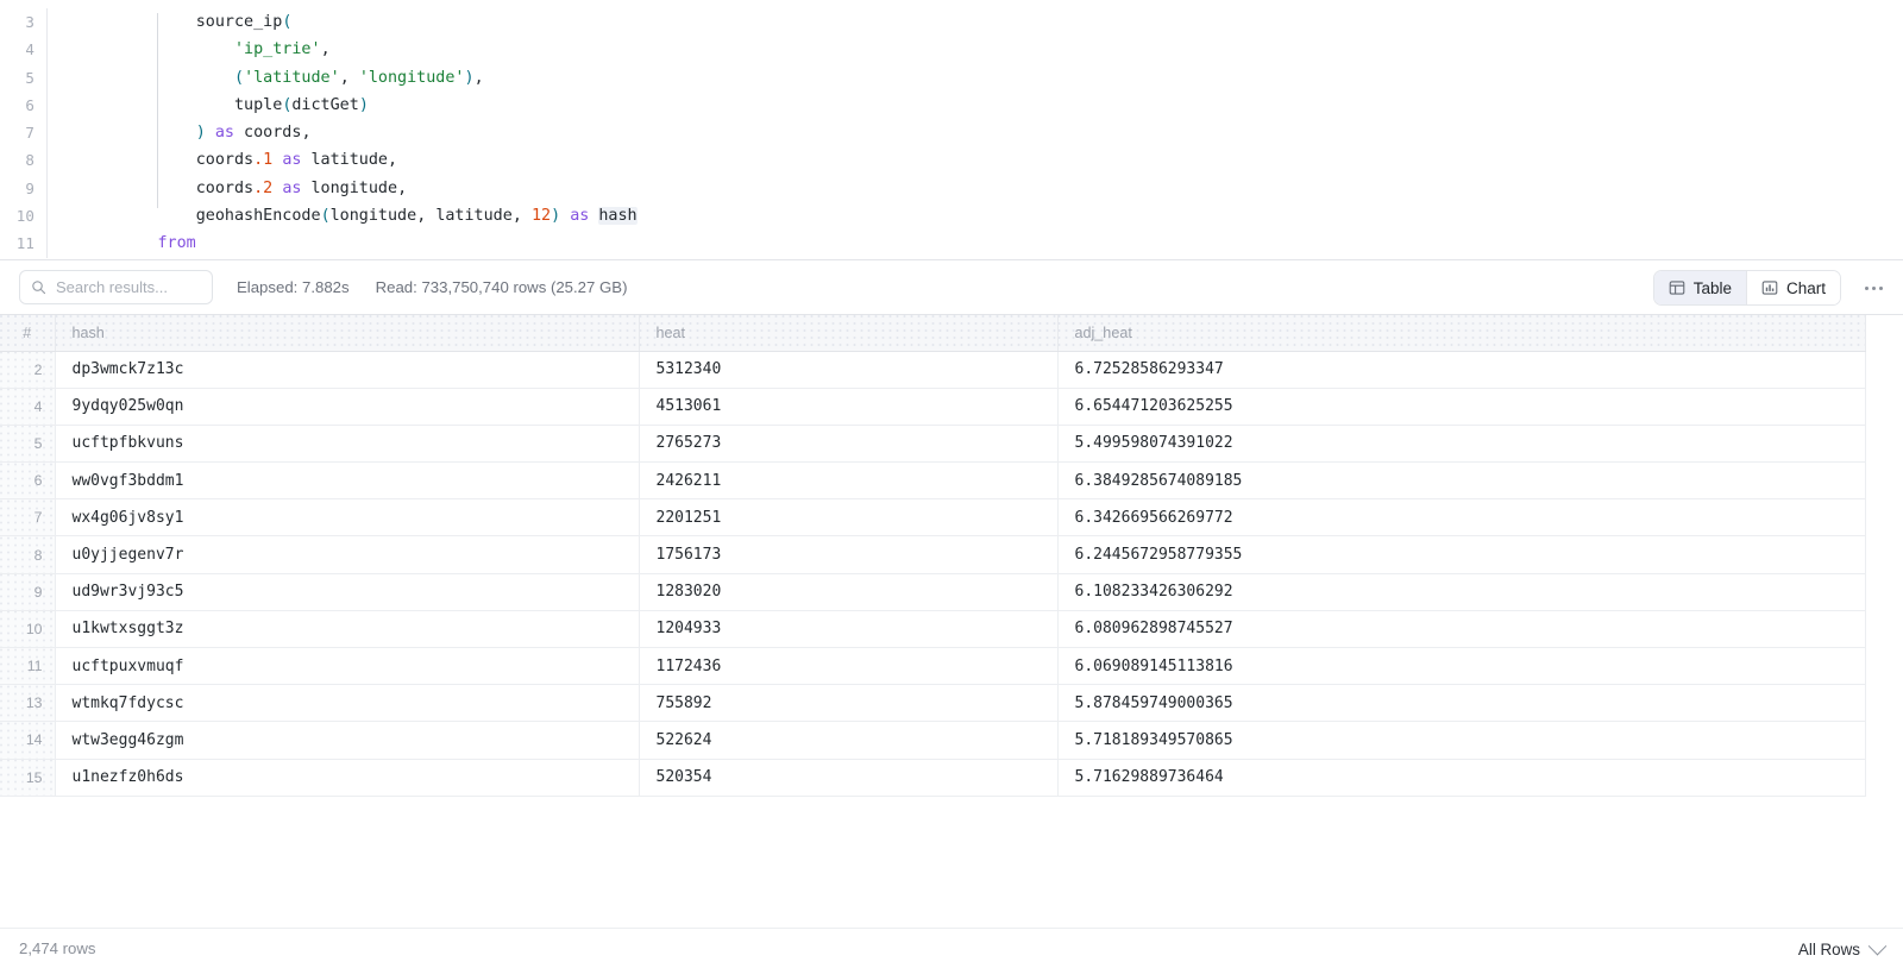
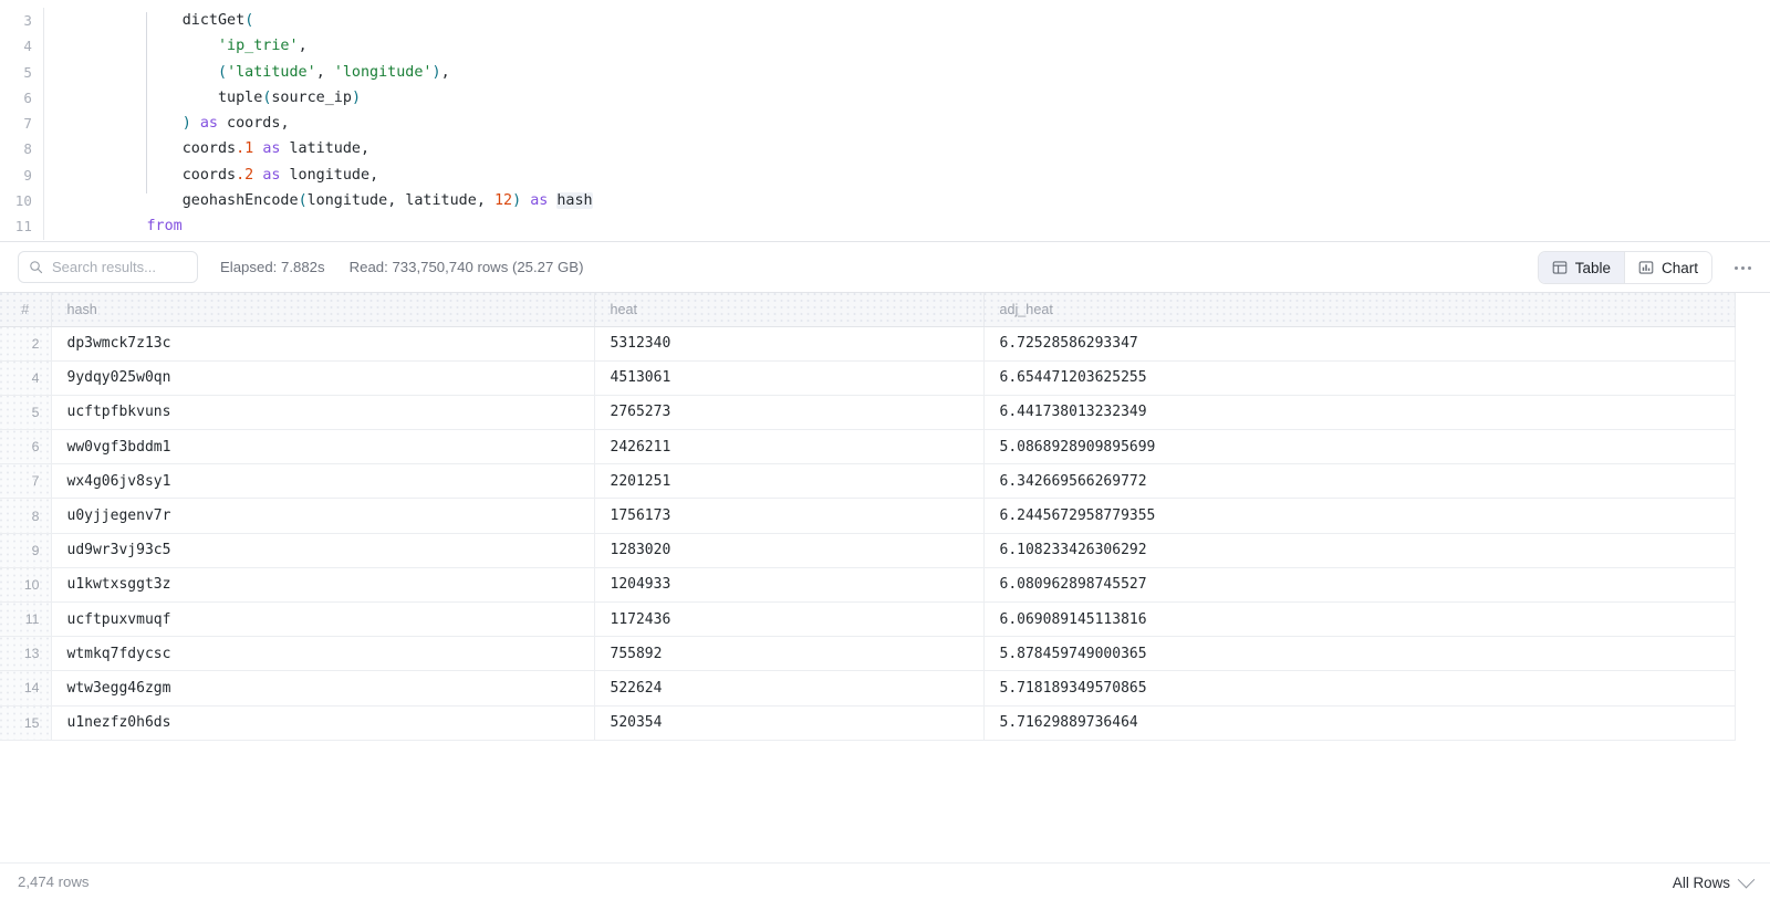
  3
  4
  5
  6
  7
  8
  9
  10
  11
- source_ip(
+ dictGet(
  'ip_trie',
  ('latitude', 'longitude'),
- tuple(dictGet)
+ tuple(source_ip)
  ) as coords,
  coords.1 as latitude,
  coords.2 as longitude,
  geohashEncode(longitude, latitude, 12) as hash
  from
  Search results...
  Elapsed: 7.882s
  Read: 733,750,740 rows (25.27 GB)
  Table
  Chart
  #	hash	heat	adj_heat
  2	dp3wmck7z13c	5312340	6.72528586293347
  4	9ydqy025w0qn	4513061	6.654471203625255
- 5	ucftpfbkvuns	2765273	5.499598074391022
+ 5	ucftpfbkvuns	2765273	6.441738013232349
- 6	ww0vgf3bddm1	2426211	6.3849285674089185
+ 6	ww0vgf3bddm1	2426211	5.0868928909895699
  7	wx4g06jv8sy1	2201251	6.342669566269772
  8	u0yjjegenv7r	1756173	6.2445672958779355
  9	ud9wr3vj93c5	1283020	6.108233426306292
  10	u1kwtxsggt3z	1204933	6.080962898745527
  11	ucftpuxvmuqf	1172436	6.069089145113816
  13	wtmkq7fdycsc	755892	5.878459749000365
  14	wtw3egg46zgm	522624	5.718189349570865
  15	u1nezfz0h6ds	520354	5.71629889736464
  2,474 rows
  All Rows
